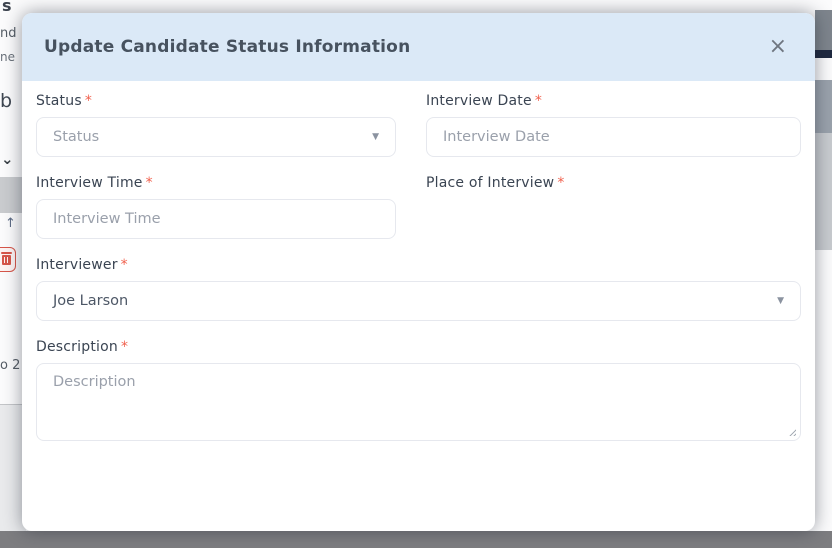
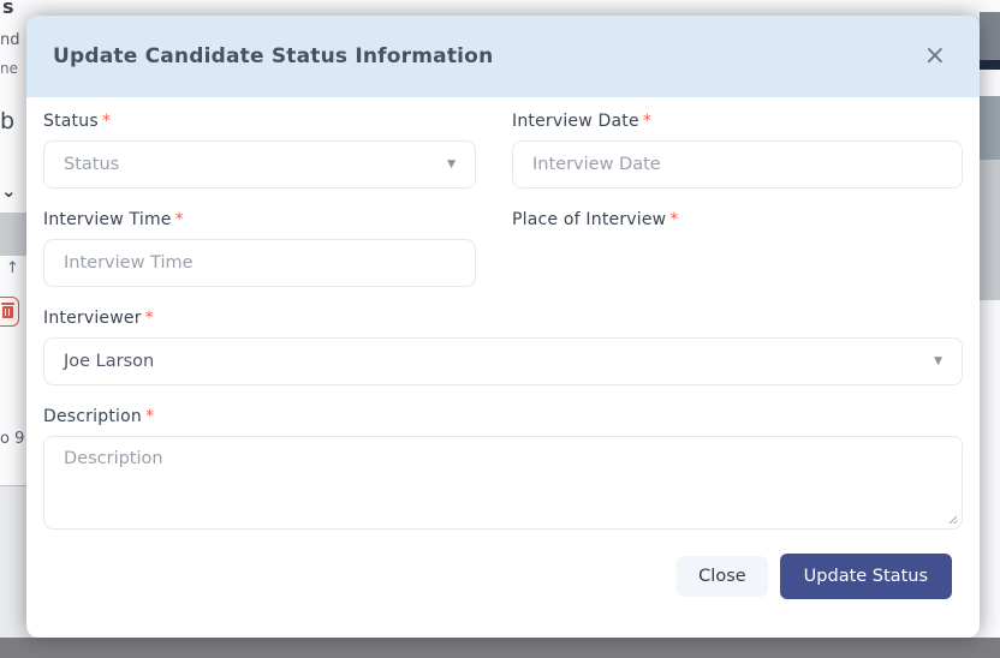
  s
  nd
  ne
  b
  ⌄
  ↑
- o 2
+ o 9
  Update Candidate Status Information
  ×
  Status *
  Status
  ▼
  Interview Date *
  Interview Date
  Interview Time *
  Interview Time
  Place of Interview *
  Interviewer *
  Joe Larson
  ▼
  Description *
  Description
+ Close
+ Update Status
